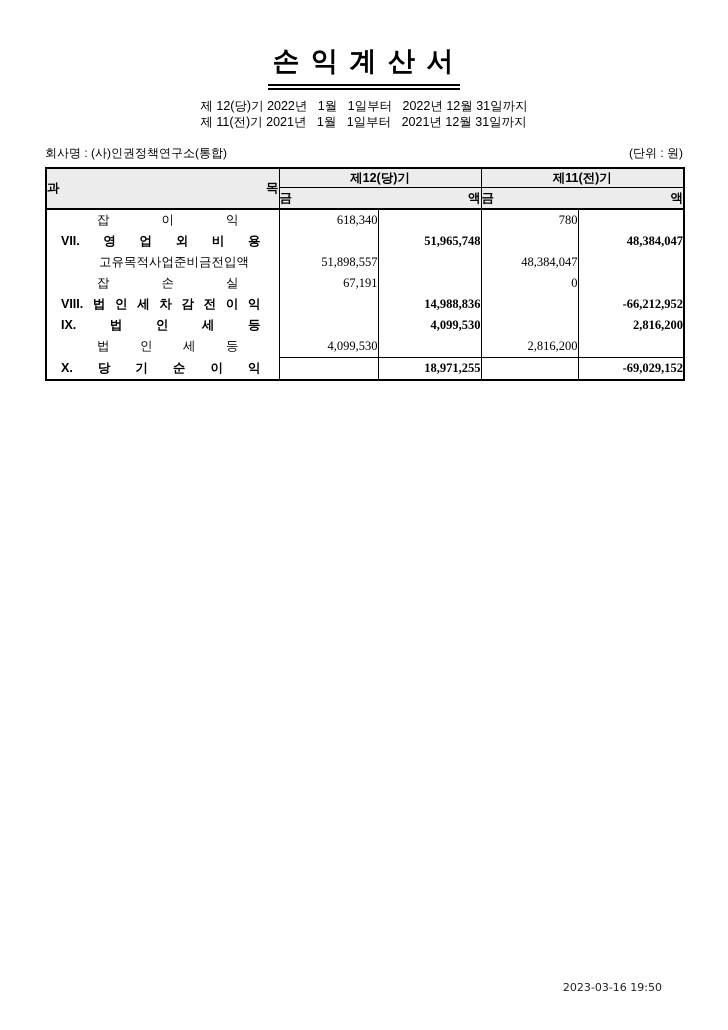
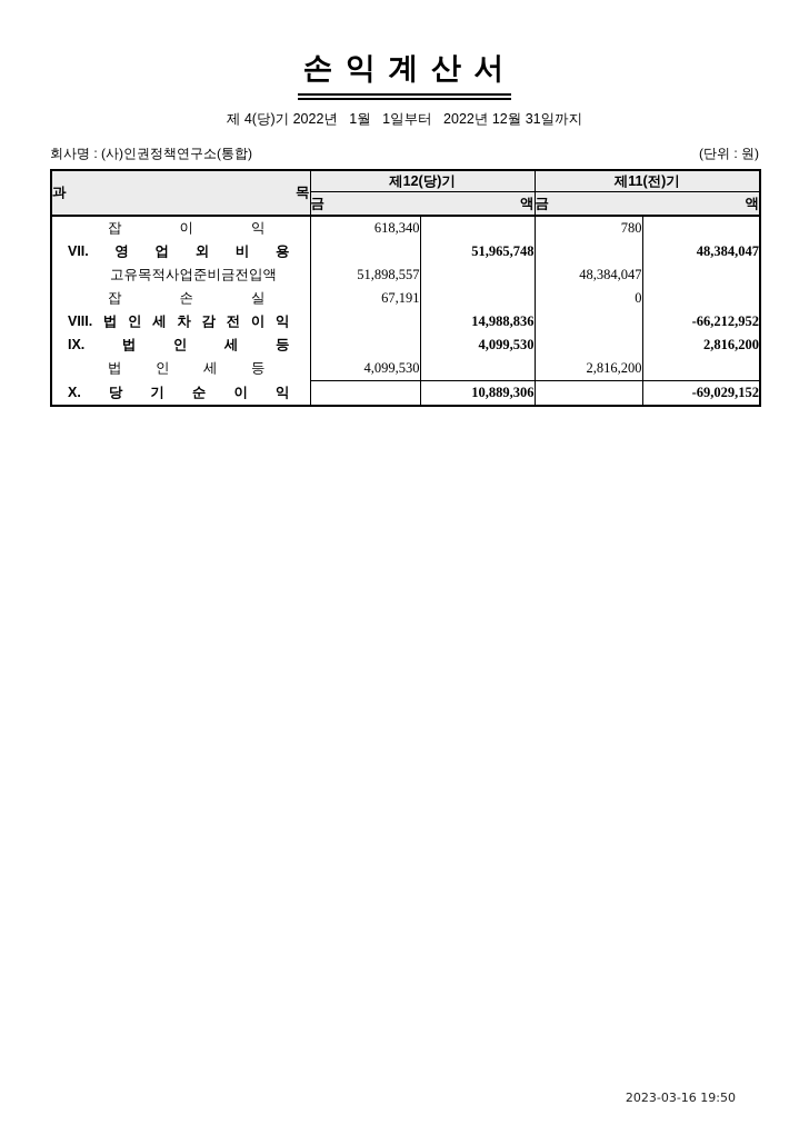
  손 익 계 산 서
- 제 12(당)기 2022년 1월 1일부터 2022년 12월 31일까지
+ 제 4(당)기 2022년 1월 1일부터 2022년 12월 31일까지
- 제 11(전)기 2021년 1월 1일부터 2021년 12월 31일까지
  회사명 : (사)인권정책연구소(통합)
  (단위 : 원)
  과 목	제12(당)기	제11(전)기
  금 액	금 액
  잡 이 익	618,340		780
  VII. 영 업 외 비 용		51,965,748		48,384,047
  고유목적사업준비금전입액	51,898,557		48,384,047
  잡 손 실	67,191		0
  VIII. 법 인 세 차 감 전 이 익		14,988,836		-66,212,952
  IX. 법 인 세 등		4,099,530		2,816,200
  법 인 세 등	4,099,530		2,816,200
- X. 당 기 순 이 익		18,971,255		-69,029,152
+ X. 당 기 순 이 익		10,889,306		-69,029,152
  2023-03-16 19:50
